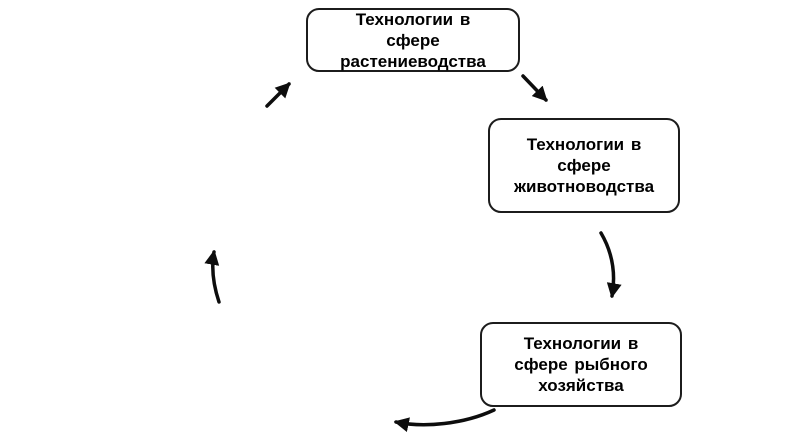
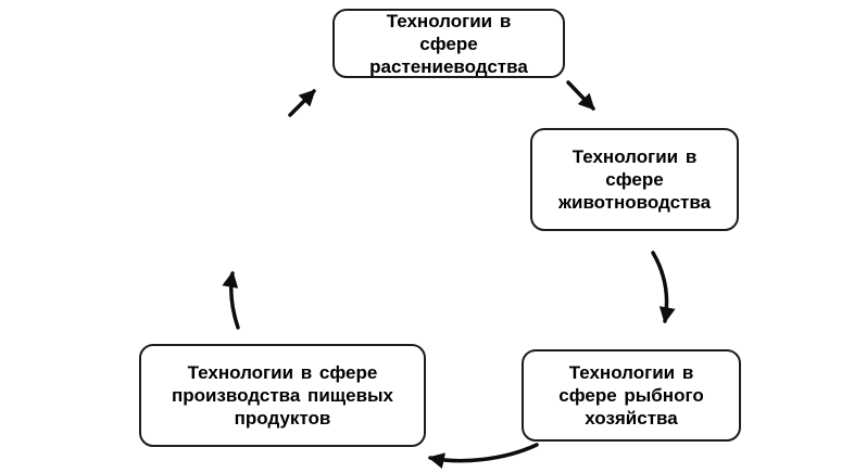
  Технологии в
  сфере
  растениеводства
  Технологии в
  сфере
  животноводства
  Технологии в
  сфере рыбного
  хозяйства
+ Технологии в сфере
+ производства пищевых
+ продуктов
